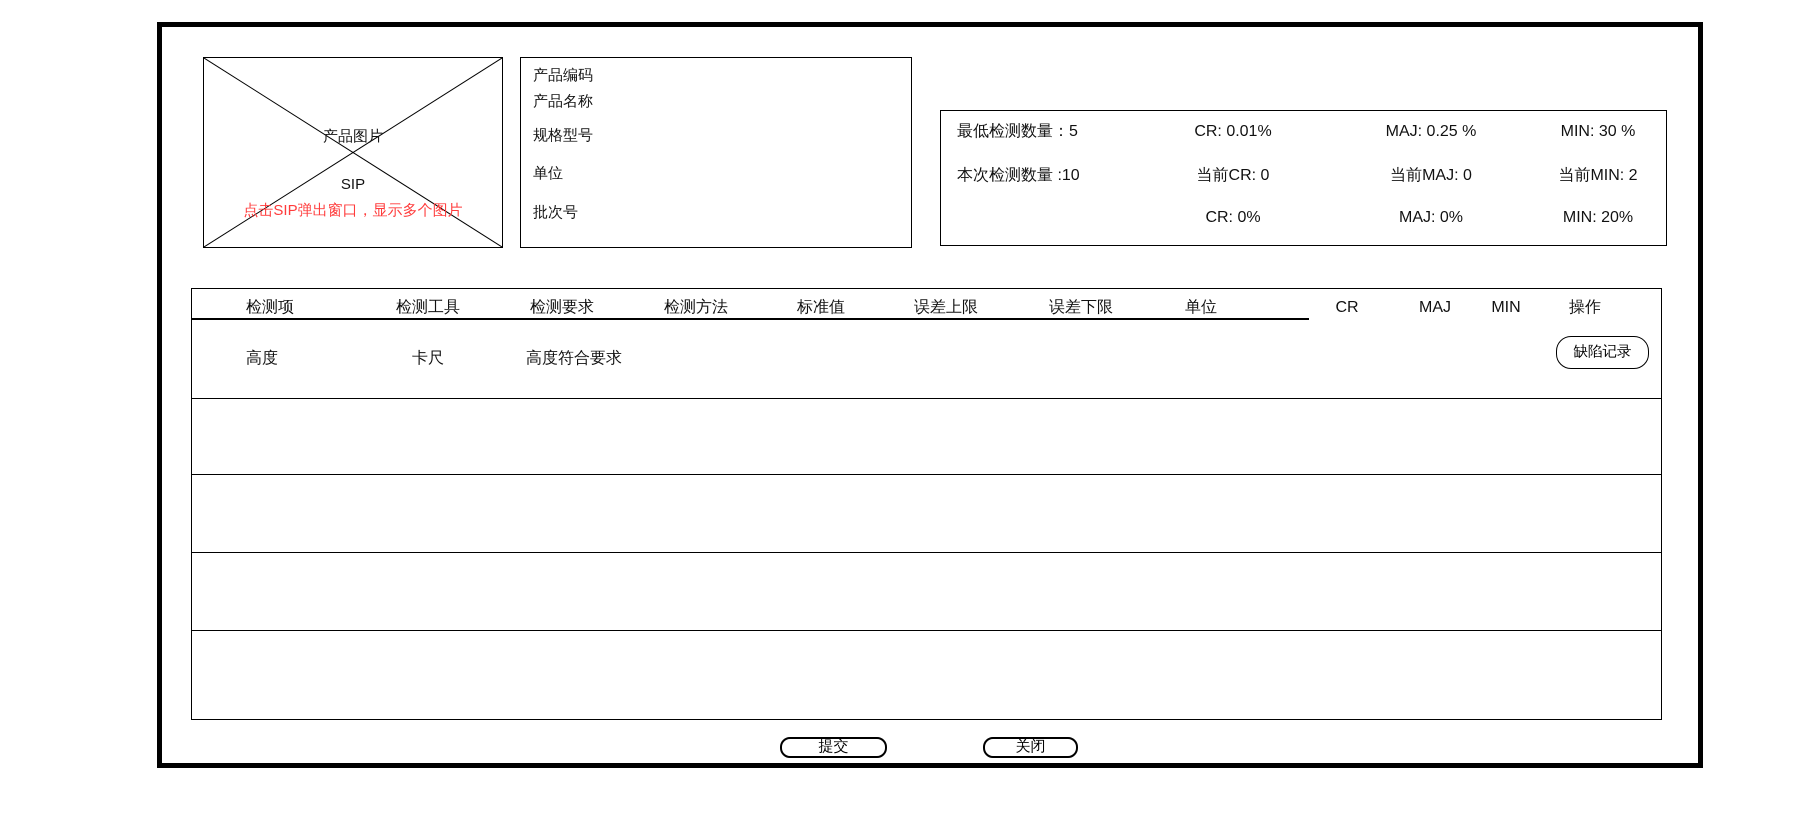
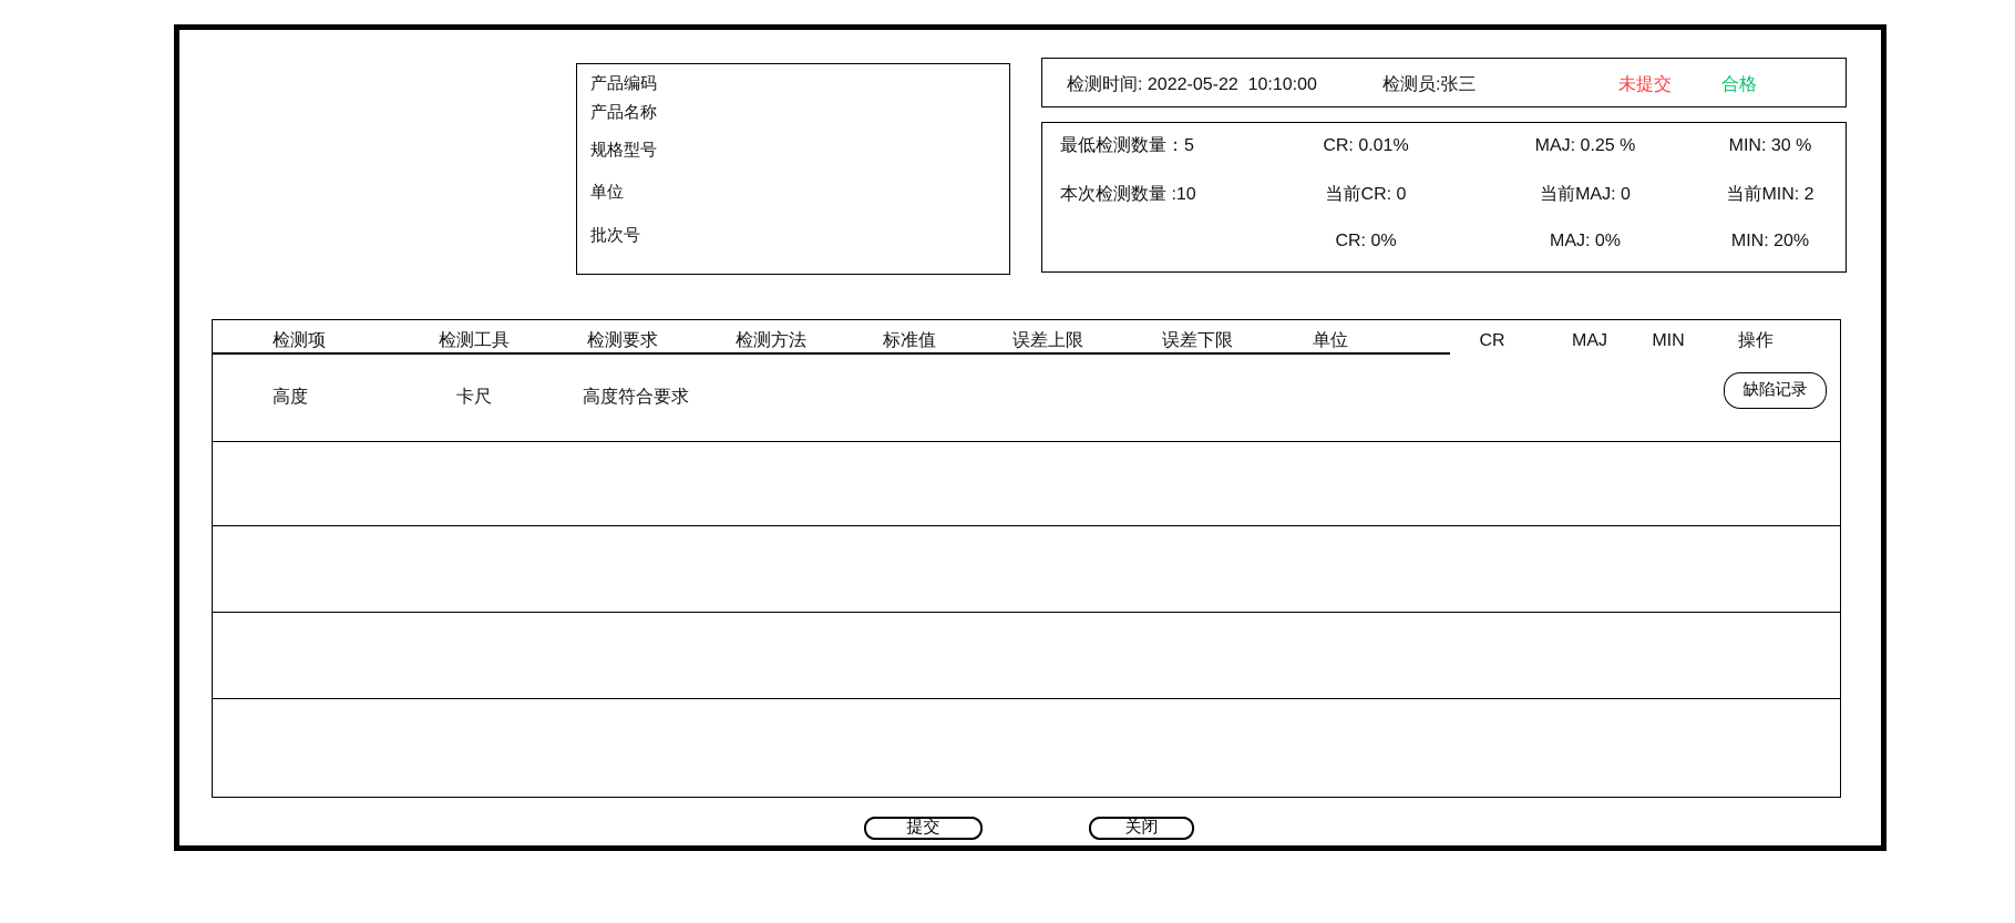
- 产品图片
- SIP
- 点击SIP弹出窗口，显示多个图片
  产品编码
  产品名称
  规格型号
  单位
  批次号
+ 检测时间: 2022-05-22 10:10:00
+ 检测员:张三
+ 未提交
+ 合格
  最低检测数量：5
  CR: 0.01%
  MAJ: 0.25 %
  MIN: 30 %
  本次检测数量 :10
  当前CR: 0
  当前MAJ: 0
  当前MIN: 2
  CR: 0%
  MAJ: 0%
  MIN: 20%
  检测项
  检测工具
  检测要求
  检测方法
  标准值
  误差上限
  误差下限
  单位
  CR
  MAJ
  MIN
  操作
  高度
  卡尺
  高度符合要求
  缺陷记录
  提交
  关闭
